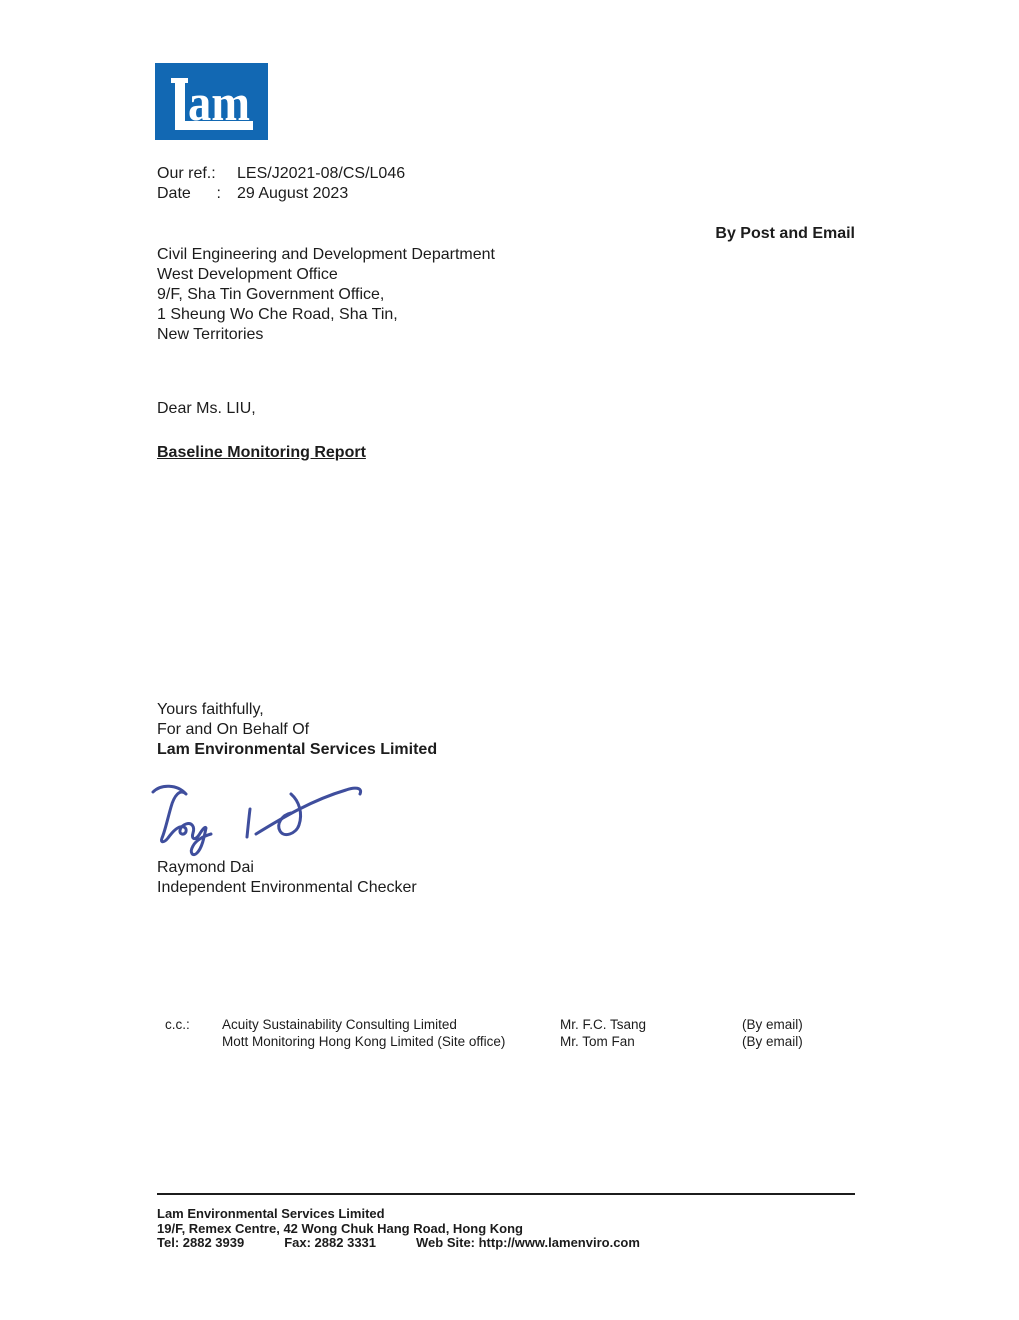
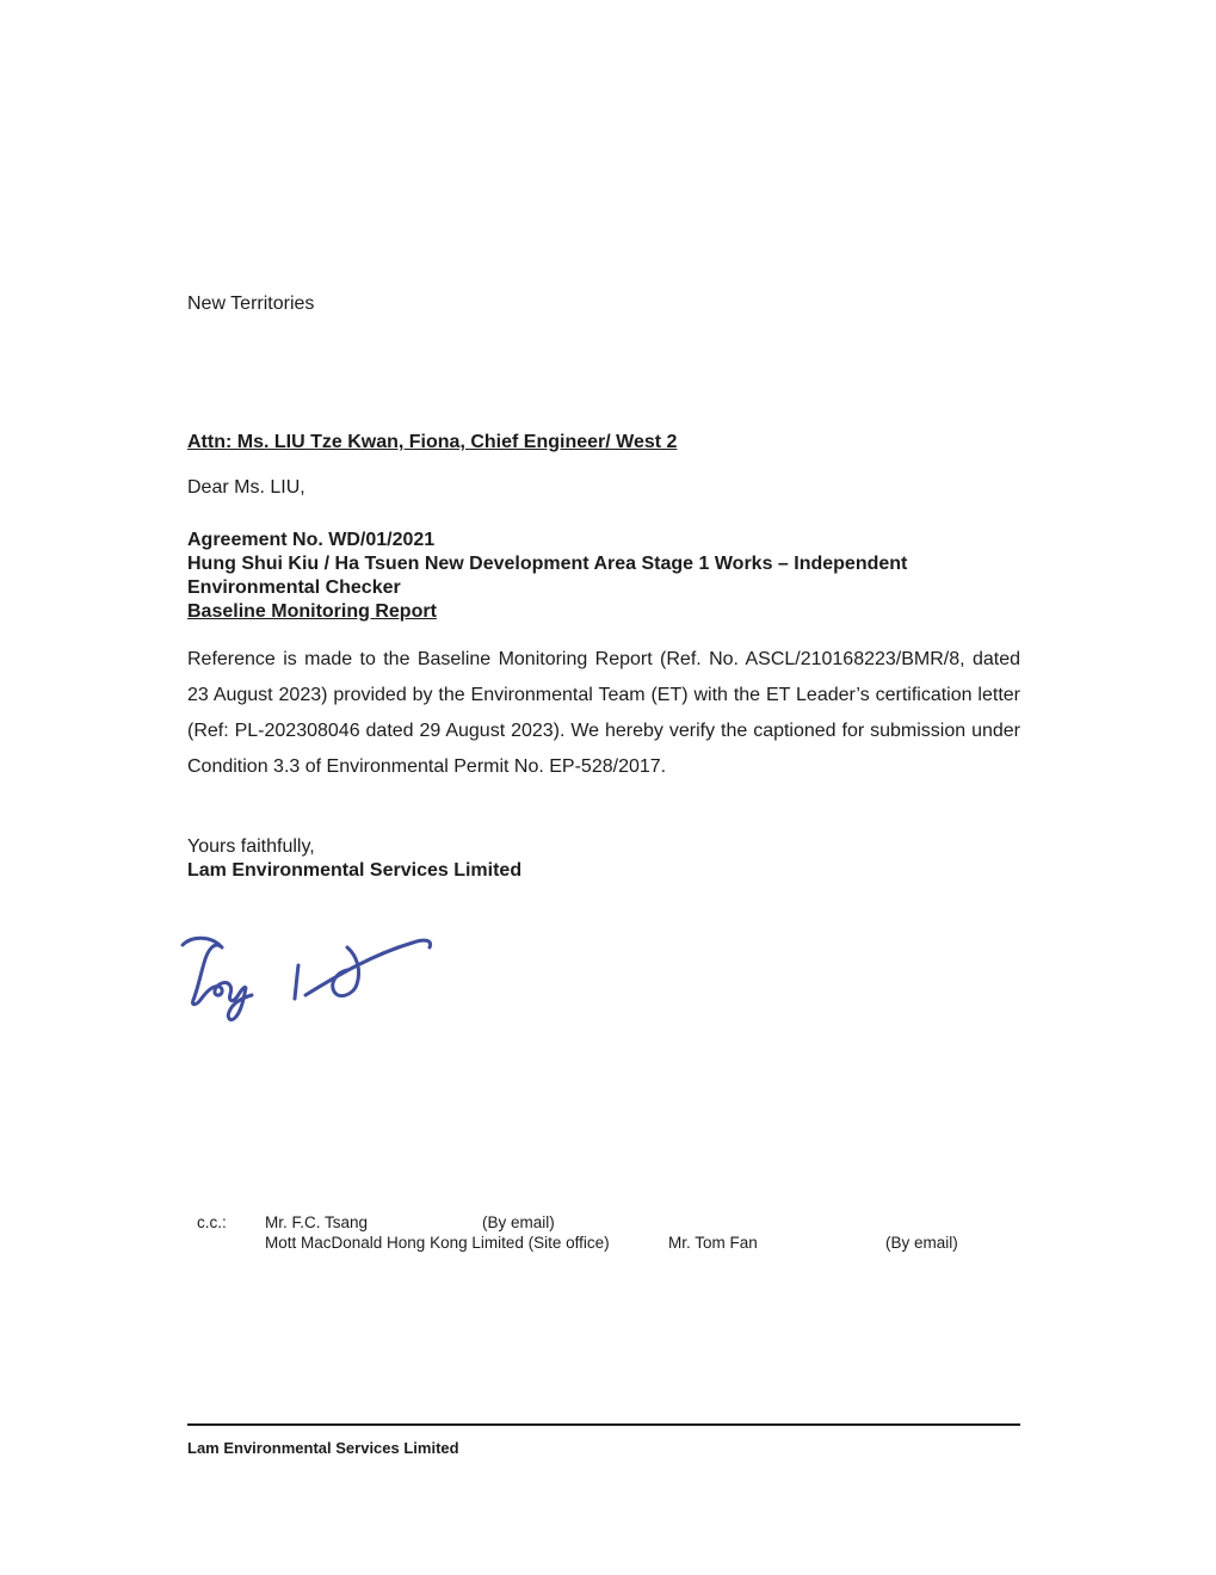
- am
- Our ref.:
- LES/J2021-08/CS/L046
- Date
- :
- 29 August 2023
- By Post and Email
- Civil Engineering and Development Department
- West Development Office
- 9/F, Sha Tin Government Office,
- 1 Sheung Wo Che Road, Sha Tin,
  New Territories
+ Attn: Ms. LIU Tze Kwan, Fiona, Chief Engineer/ West 2
  Dear Ms. LIU,
+ Agreement No. WD/01/2021
+ Hung Shui Kiu / Ha Tsuen New Development Area Stage 1 Works – Independent
+ Environmental Checker
  Baseline Monitoring Report
+ Reference is made to the Baseline Monitoring Report (Ref. No. ASCL/210168223/BMR/8, dated 23 August 2023) provided by the Environmental Team (ET) with the ET Leader’s certification letter (Ref: PL-202308046 dated 29 August 2023). We hereby verify the captioned for submission under Condition 3.3 of Environmental Permit No. EP-528/2017.
  Yours faithfully,
- For and On Behalf Of
  Lam Environmental Services Limited
- Raymond Dai
- Independent Environmental Checker
  c.c.:
- Acuity Sustainability Consulting Limited
  Mr. F.C. Tsang
  (By email)
- Mott Monitoring Hong Kong Limited (Site office)
+ Mott MacDonald Hong Kong Limited (Site office)
  Mr. Tom Fan
  (By email)
  Lam Environmental Services Limited
- 19/F, Remex Centre, 42 Wong Chuk Hang Road, Hong Kong
- Tel: 2882 3939 Fax: 2882 3331 Web Site: http://www.lamenviro.com
